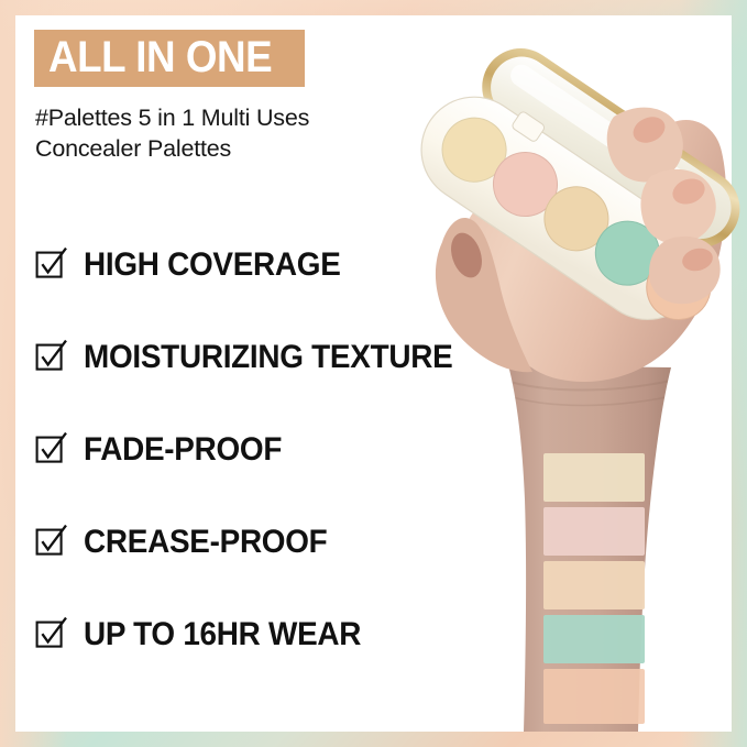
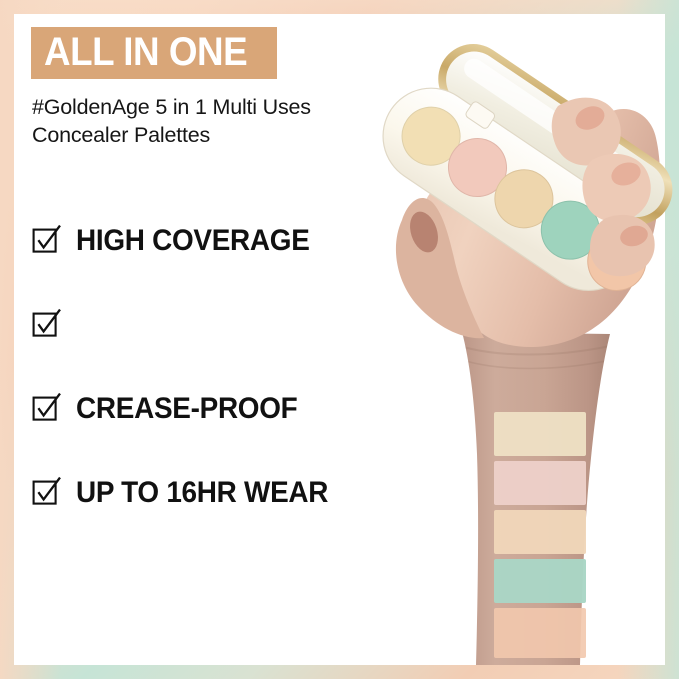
  ALL IN ONE
- #Palettes 5 in 1 Multi Uses Concealer Palettes
+ #GoldenAge 5 in 1 Multi Uses Concealer Palettes
  HIGH COVERAGE
- MOISTURIZING TEXTURE
- FADE-PROOF
  CREASE-PROOF
  UP TO 16HR WEAR
